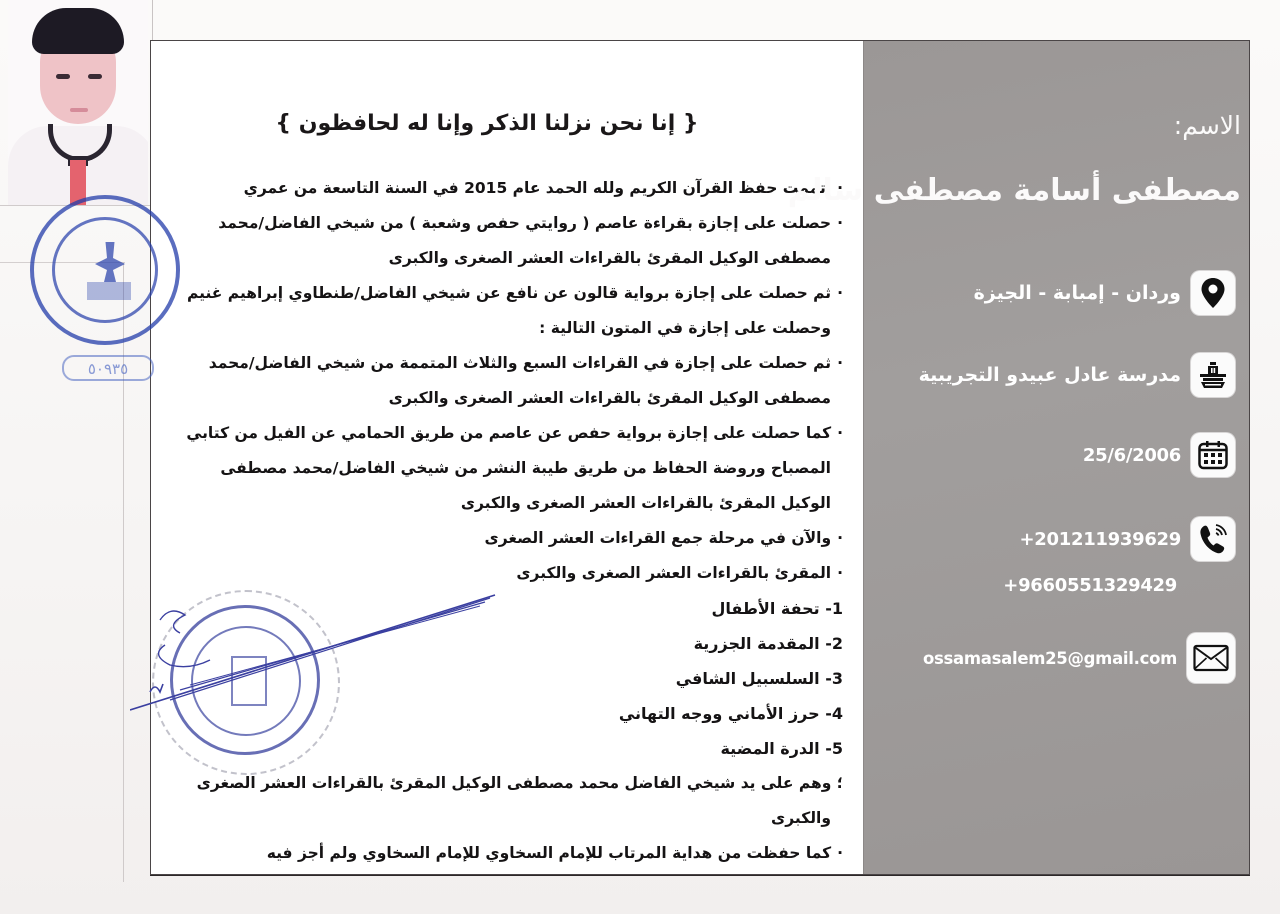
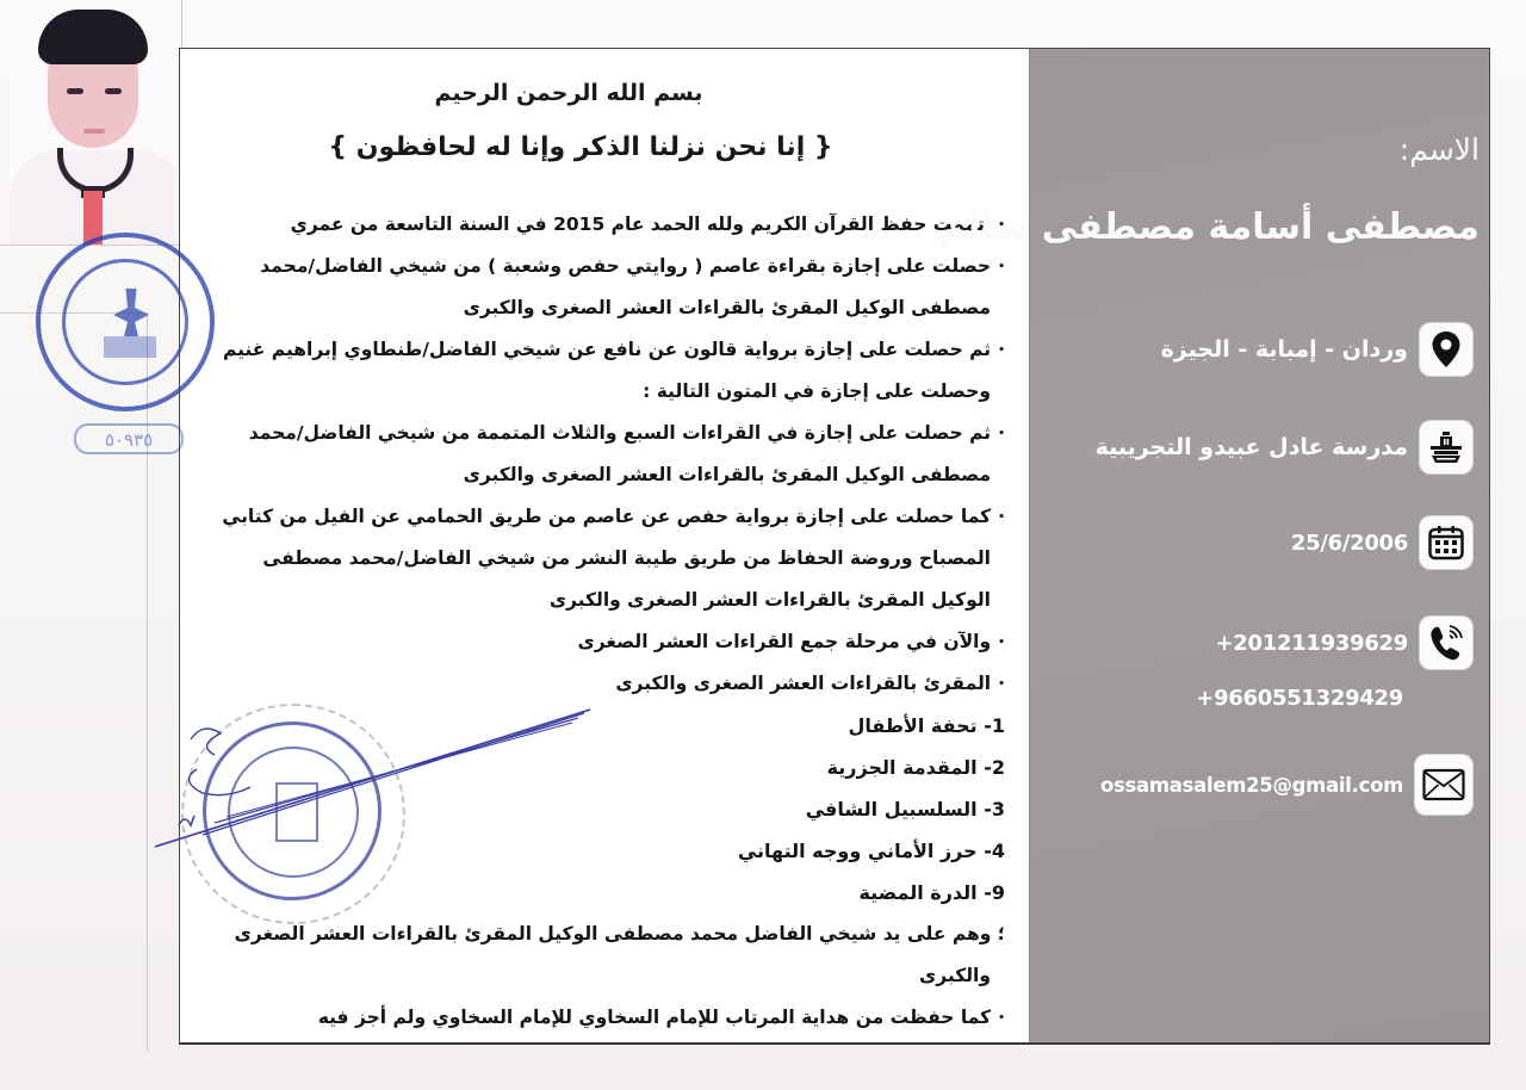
+ بسم الله الرحمن الرحيم
  { إنا نحن نزلنا الذكر وإنا له لحافظون }
  ·تممت حفظ القرآن الكريم ولله الحمد عام 2015 في السنة التاسعة من عمري
  ·حصلت على إجازة بقراءة عاصم ( روايتي حفص وشعبة ) من شيخي الفاضل/محمد
  مصطفى الوكيل المقرئ بالقراءات العشر الصغرى والكبرى
  ·ثم حصلت على إجازة برواية قالون عن نافع عن شيخي الفاضل/طنطاوي إبراهيم غنيم
  وحصلت على إجازة في المتون التالية :
  ·ثم حصلت على إجازة في القراءات السبع والثلاث المتممة من شيخي الفاضل/محمد
  مصطفى الوكيل المقرئ بالقراءات العشر الصغرى والكبرى
  ·كما حصلت على إجازة برواية حفص عن عاصم من طريق الحمامي عن الفيل من كتابي
  المصباح وروضة الحفاظ من طريق طيبة النشر من شيخي الفاضل/محمد مصطفى
  الوكيل المقرئ بالقراءات العشر الصغرى والكبرى
  ·والآن في مرحلة جمع القراءات العشر الصغرى
  ·المقرئ بالقراءات العشر الصغرى والكبرى
  1- تحفة الأطفال
  2- المقدمة الجزرية
  3- السلسبيل الشافي
  4- حرز الأماني ووجه التهاني
- 5- الدرة المضية
+ 9- الدرة المضية
  ؛ وهم على يد شيخي الفاضل محمد مصطفى الوكيل المقرئ بالقراءات العشر الصغرى
  والكبرى
  ·كما حفظت من هداية المرتاب للإمام السخاوي للإمام السخاوي ولم أجز فيه
  الاسم:
  مصطفى أسامة مصطفى سالم
  وردان - إمبابة - الجيزة
  مدرسة عادل عبيدو التجريبية
  25/6/2006
  +201211939629
  +9660551329429
  ossamasalem25@gmail.com
  ٥٠٩٣٥
